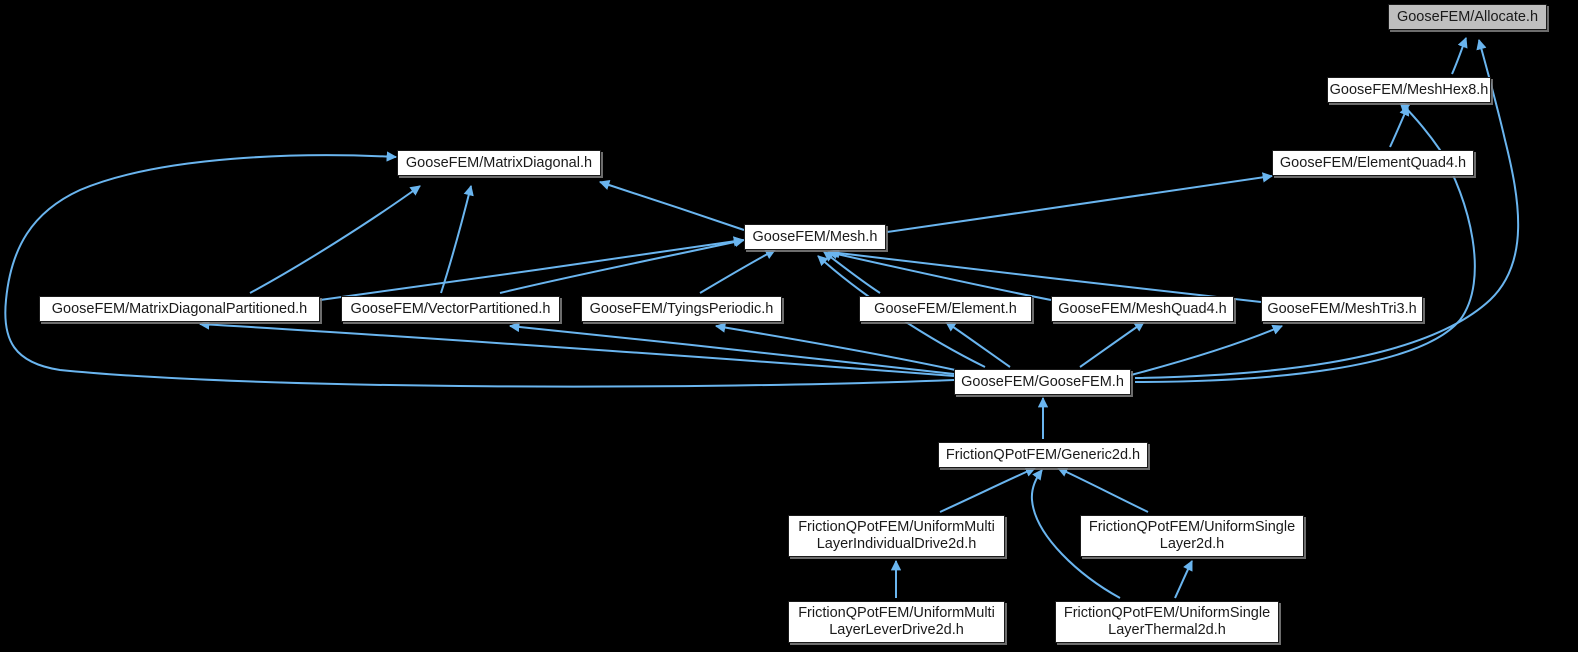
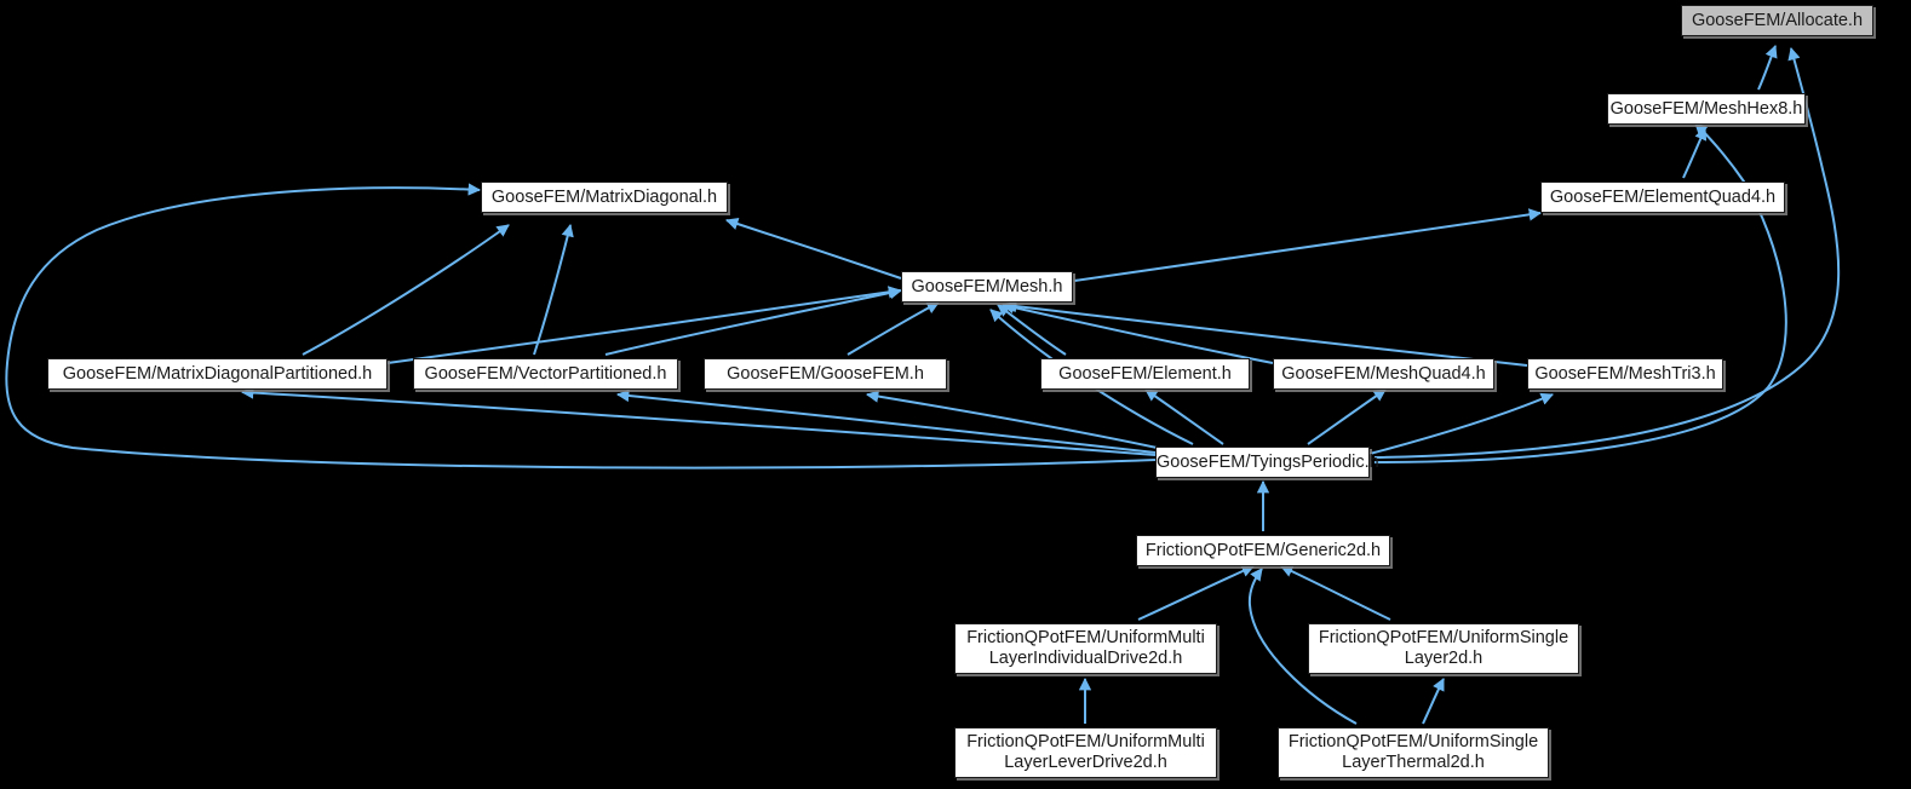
  GooseFEM/Allocate.h
  GooseFEM/MeshHex8.h
  GooseFEM/ElementQuad4.h
  GooseFEM/MatrixDiagonal.h
  GooseFEM/Mesh.h
  GooseFEM/MatrixDiagonalPartitioned.h
  GooseFEM/VectorPartitioned.h
- GooseFEM/TyingsPeriodic.h
+ GooseFEM/GooseFEM.h
  GooseFEM/Element.h
  GooseFEM/MeshQuad4.h
  GooseFEM/MeshTri3.h
- GooseFEM/GooseFEM.h
+ GooseFEM/TyingsPeriodic.h
  FrictionQPotFEM/Generic2d.h
  FrictionQPotFEM/UniformMulti
  LayerIndividualDrive2d.h
  FrictionQPotFEM/UniformSingle
  Layer2d.h
  FrictionQPotFEM/UniformMulti
  LayerLeverDrive2d.h
  FrictionQPotFEM/UniformSingle
  LayerThermal2d.h
